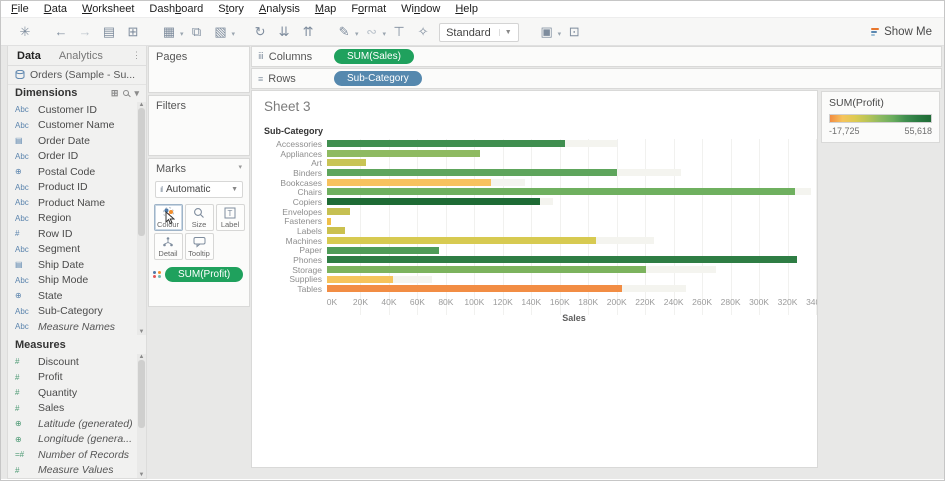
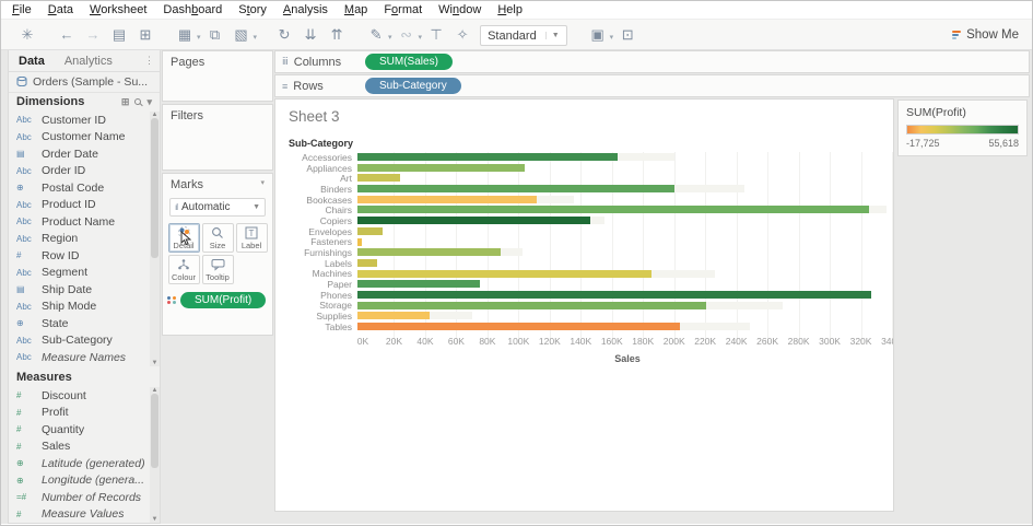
  File
  Data
  Worksheet
  Dashboard
  Story
  Analysis
  Map
  Format
  Window
  Help
  ✳ ← → ▤ ⊞ ▦ ⧉ ▧ ↻ ⇊ ⇈ ✎ ∾ ⊤ ✧
  Standard
  Show Me
  Data
  Analytics
  ⋮
  Orders (Sample - Su...
  Dimensions
  ⊞
  ▾
  Abc
  Customer ID
  Abc
  Customer Name
  ▤
  Order Date
  Abc
  Order ID
  ⊕
  Postal Code
  Abc
  Product ID
  Abc
  Product Name
  Abc
  Region
  #
  Row ID
  Abc
  Segment
  ▤
  Ship Date
  Abc
  Ship Mode
  ⊕
  State
  Abc
  Sub-Category
  Abc
  Measure Names
  Measures
  #
  Discount
  #
  Profit
  #
  Quantity
  #
  Sales
  ⊕
  Latitude (generated)
  ⊕
  Longitude (genera...
  =#
  Number of Records
  #
  Measure Values
  Pages
  Filters
  Marks
  ıl
  Automatic
- Colour
+ Detail
  Size
  T
  Label
- Detail
+ Colour
  Tooltip
  SUM(Profit)
  ⅲ
  Columns
  SUM(Sales)
  ≡
  Rows
  Sub-Category
  Sheet 3
  Sub-Category
  Accessories
  Appliances
  Art
  Binders
  Bookcases
  Chairs
  Copiers
  Envelopes
  Fasteners
+ Furnishings
  Labels
  Machines
  Paper
  Phones
  Storage
  Supplies
  Tables
  0K
  20K
  40K
  60K
  80K
  100K
  120K
  140K
  160K
  180K
  200K
  220K
  240K
  260K
  280K
  300K
  320K
  Sales
  SUM(Profit)
  -17,725
  55,618
